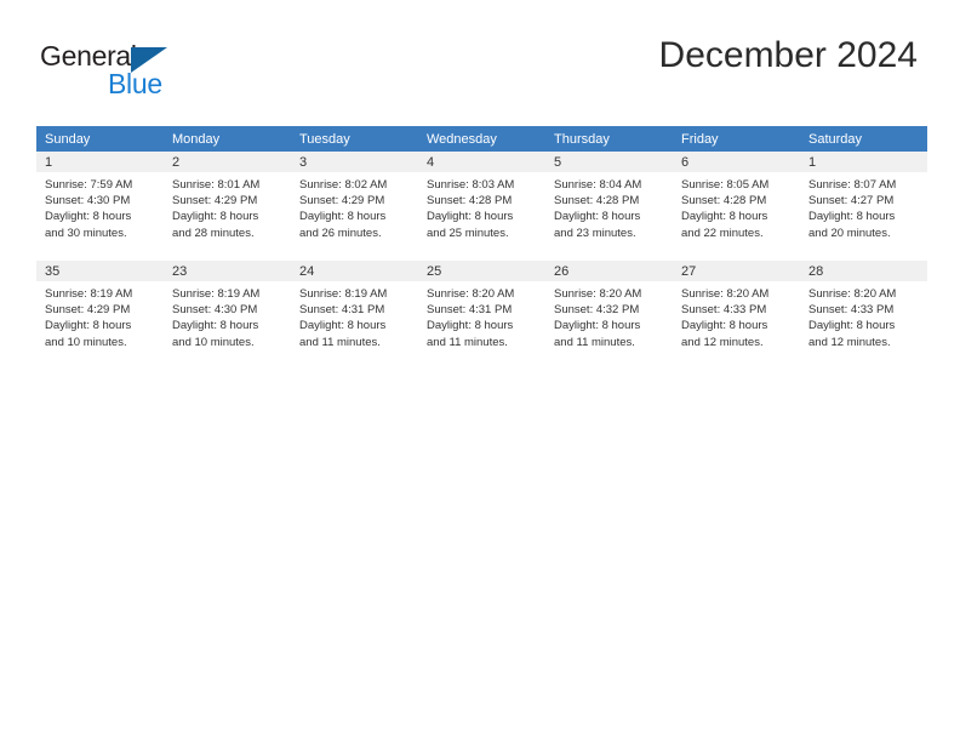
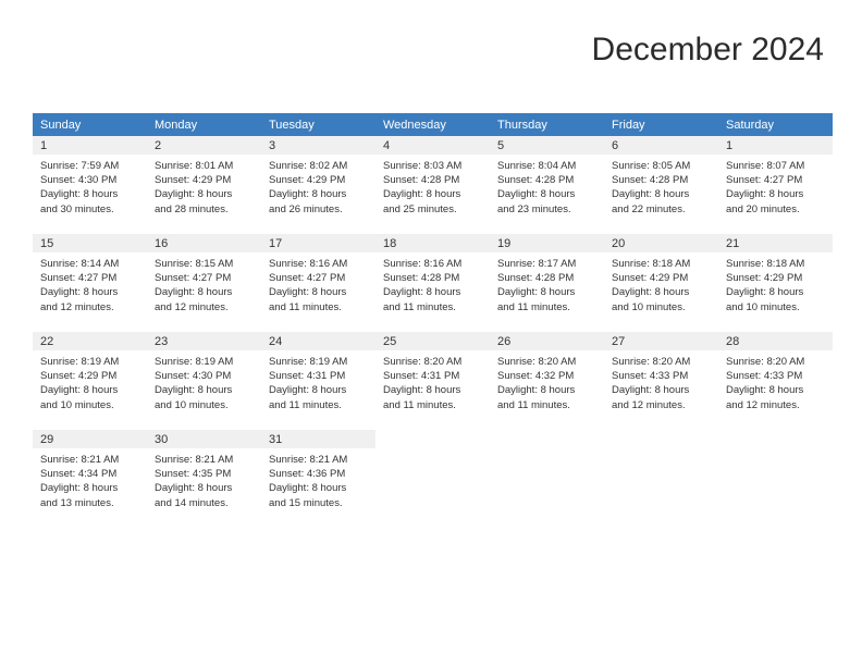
- General
- Blue
  December 2024
  Sunday	Monday	Tuesday	Wednesday	Thursday	Friday	Saturday
  1Sunrise: 7:59 AMSunset: 4:30 PMDaylight: 8 hoursand 30 minutes.	2Sunrise: 8:01 AMSunset: 4:29 PMDaylight: 8 hoursand 28 minutes.	3Sunrise: 8:02 AMSunset: 4:29 PMDaylight: 8 hoursand 26 minutes.	4Sunrise: 8:03 AMSunset: 4:28 PMDaylight: 8 hoursand 25 minutes.	5Sunrise: 8:04 AMSunset: 4:28 PMDaylight: 8 hoursand 23 minutes.	6Sunrise: 8:05 AMSunset: 4:28 PMDaylight: 8 hoursand 22 minutes.	1Sunrise: 8:07 AMSunset: 4:27 PMDaylight: 8 hoursand 20 minutes.
+ 15Sunrise: 8:14 AMSunset: 4:27 PMDaylight: 8 hoursand 12 minutes.	16Sunrise: 8:15 AMSunset: 4:27 PMDaylight: 8 hoursand 12 minutes.	17Sunrise: 8:16 AMSunset: 4:27 PMDaylight: 8 hoursand 11 minutes.	18Sunrise: 8:16 AMSunset: 4:28 PMDaylight: 8 hoursand 11 minutes.	19Sunrise: 8:17 AMSunset: 4:28 PMDaylight: 8 hoursand 11 minutes.	20Sunrise: 8:18 AMSunset: 4:29 PMDaylight: 8 hoursand 10 minutes.	21Sunrise: 8:18 AMSunset: 4:29 PMDaylight: 8 hoursand 10 minutes.
- 35Sunrise: 8:19 AMSunset: 4:29 PMDaylight: 8 hoursand 10 minutes.	23Sunrise: 8:19 AMSunset: 4:30 PMDaylight: 8 hoursand 10 minutes.	24Sunrise: 8:19 AMSunset: 4:31 PMDaylight: 8 hoursand 11 minutes.	25Sunrise: 8:20 AMSunset: 4:31 PMDaylight: 8 hoursand 11 minutes.	26Sunrise: 8:20 AMSunset: 4:32 PMDaylight: 8 hoursand 11 minutes.	27Sunrise: 8:20 AMSunset: 4:33 PMDaylight: 8 hoursand 12 minutes.	28Sunrise: 8:20 AMSunset: 4:33 PMDaylight: 8 hoursand 12 minutes.
+ 22Sunrise: 8:19 AMSunset: 4:29 PMDaylight: 8 hoursand 10 minutes.	23Sunrise: 8:19 AMSunset: 4:30 PMDaylight: 8 hoursand 10 minutes.	24Sunrise: 8:19 AMSunset: 4:31 PMDaylight: 8 hoursand 11 minutes.	25Sunrise: 8:20 AMSunset: 4:31 PMDaylight: 8 hoursand 11 minutes.	26Sunrise: 8:20 AMSunset: 4:32 PMDaylight: 8 hoursand 11 minutes.	27Sunrise: 8:20 AMSunset: 4:33 PMDaylight: 8 hoursand 12 minutes.	28Sunrise: 8:20 AMSunset: 4:33 PMDaylight: 8 hoursand 12 minutes.
+ 29Sunrise: 8:21 AMSunset: 4:34 PMDaylight: 8 hoursand 13 minutes.	30Sunrise: 8:21 AMSunset: 4:35 PMDaylight: 8 hoursand 14 minutes.	31Sunrise: 8:21 AMSunset: 4:36 PMDaylight: 8 hoursand 15 minutes.
